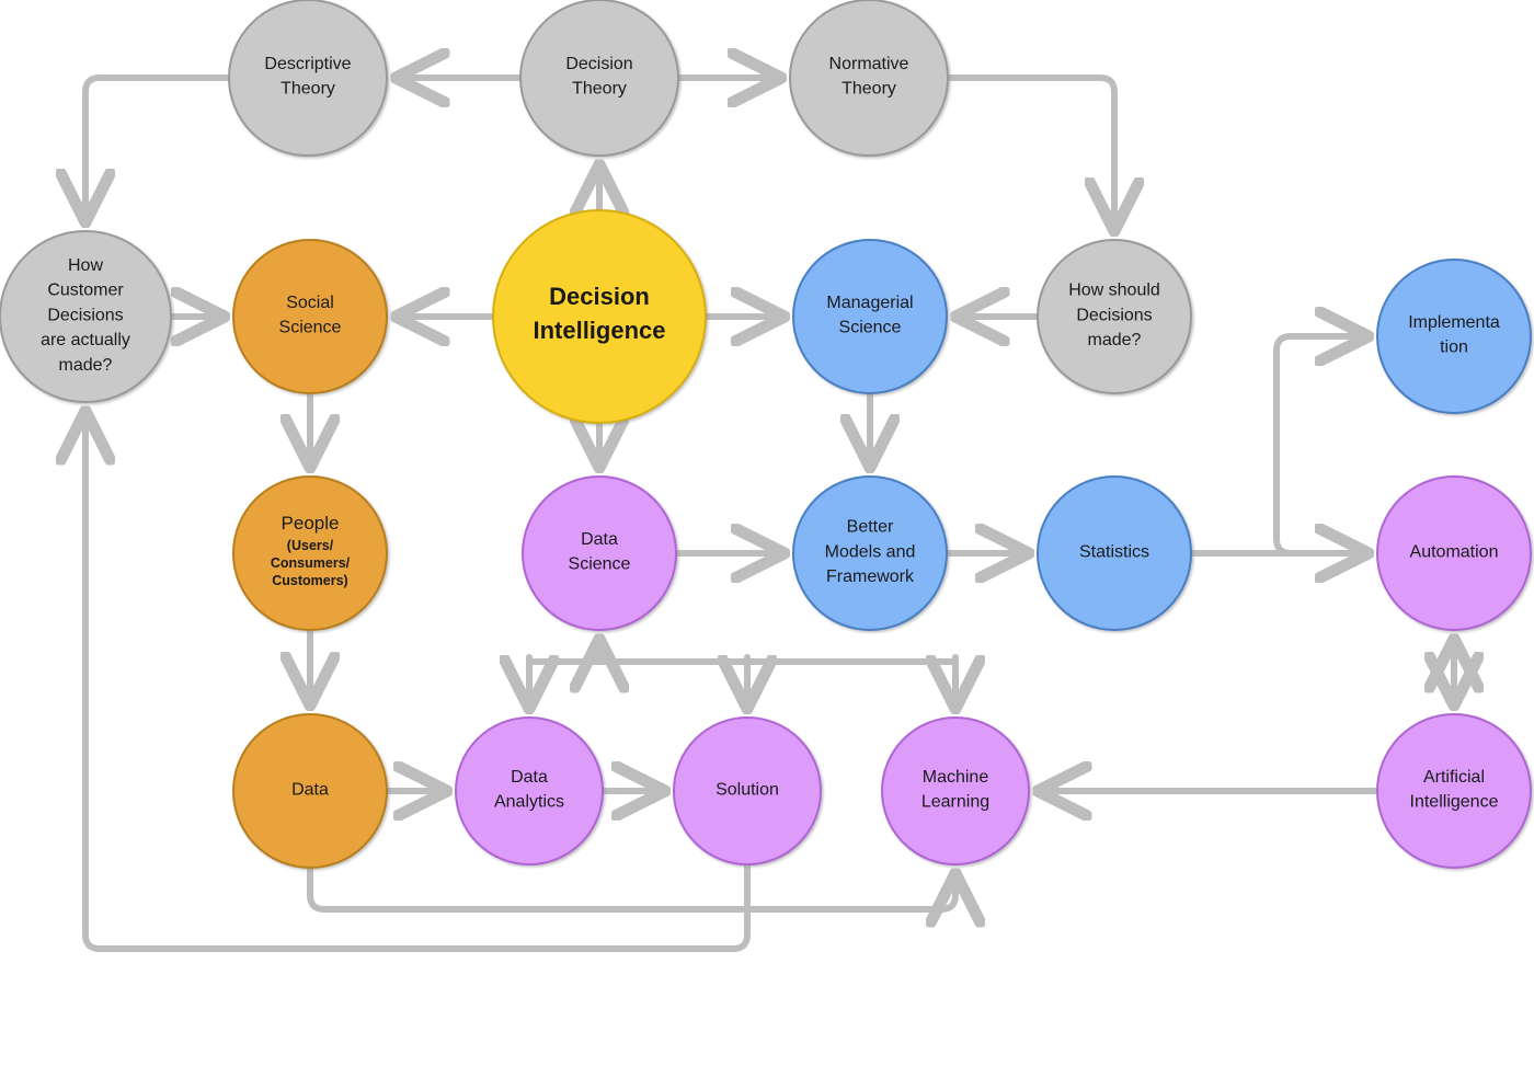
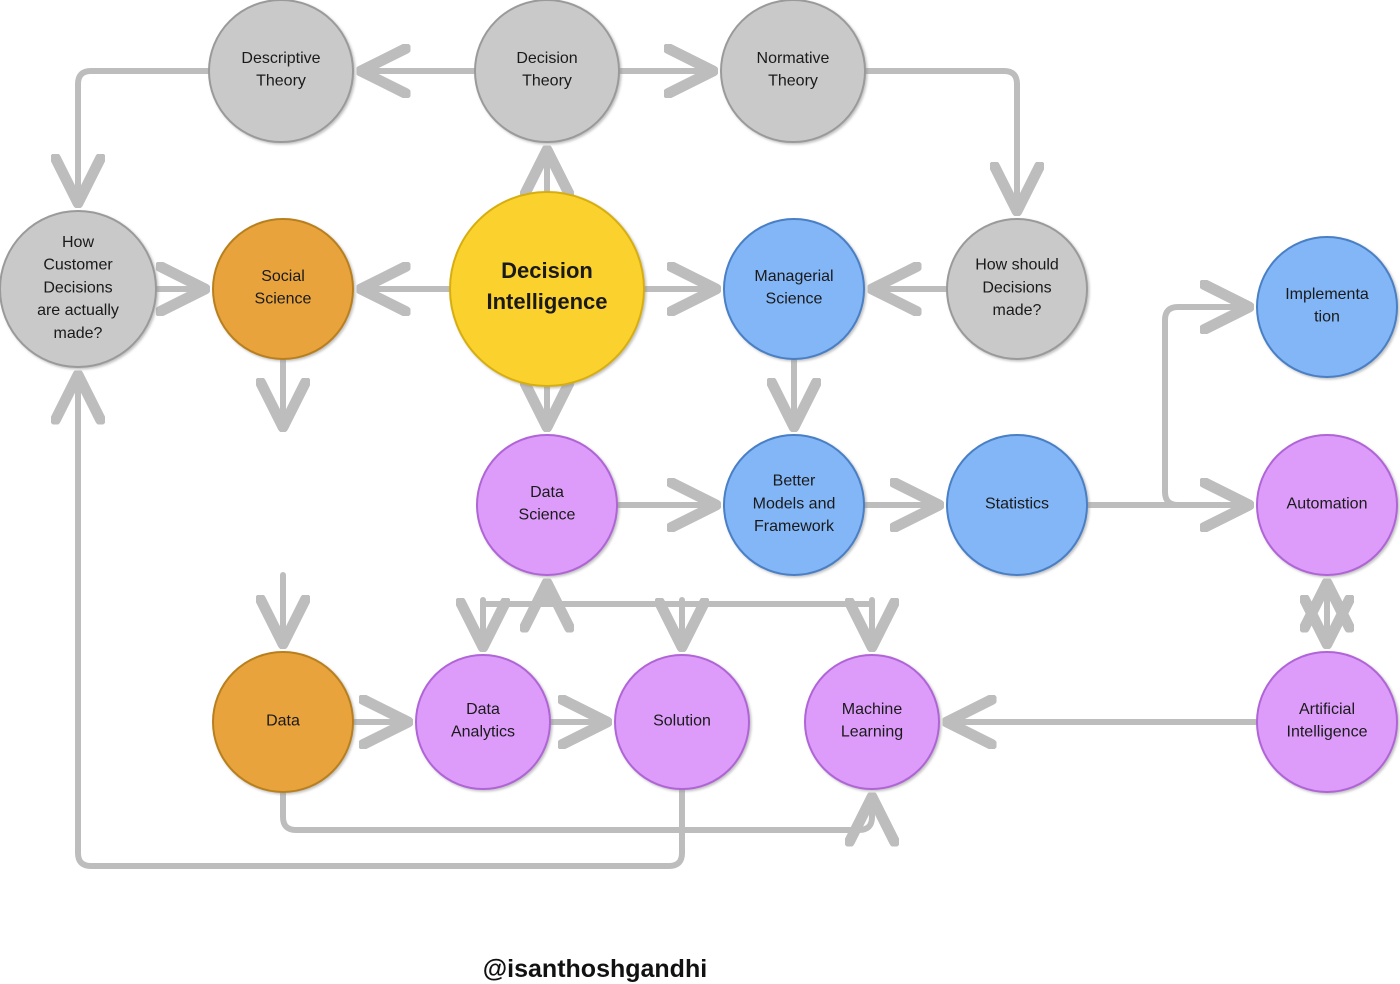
  Descriptive Theory
  Decision Theory
  Normative Theory
  How Customer Decisions are actually made?
  Social Science
  Decision Intelligence
  Managerial Science
  How should Decisions made?
  Implementa tion
- People
- (Users/ Consumers/ Customers)
  Data Science
  Better Models and Framework
  Statistics
  Automation
  Data
  Data Analytics
  Solution
  Machine Learning
  Artificial Intelligence
+ @isanthoshgandhi
